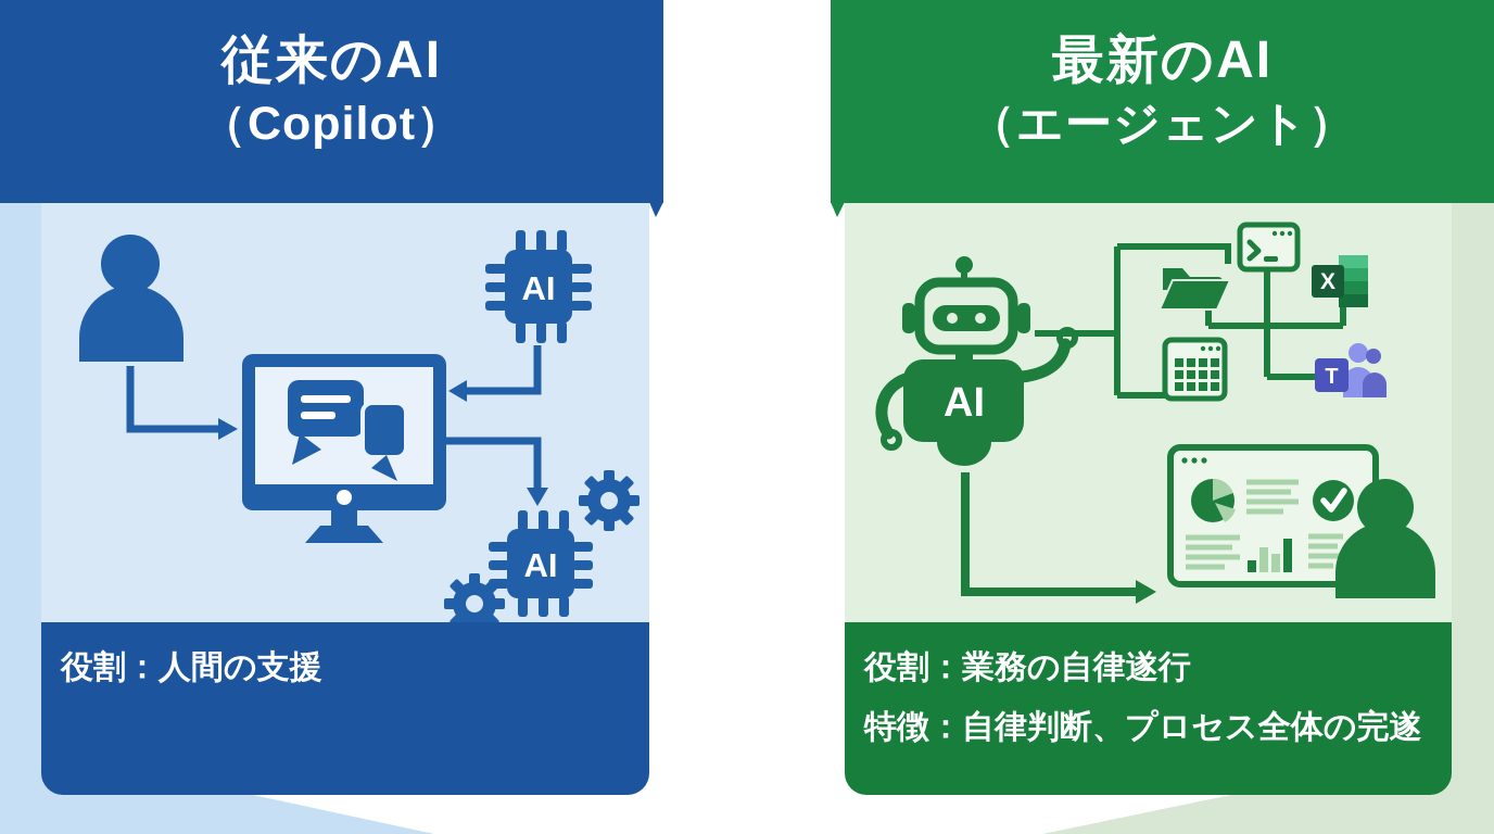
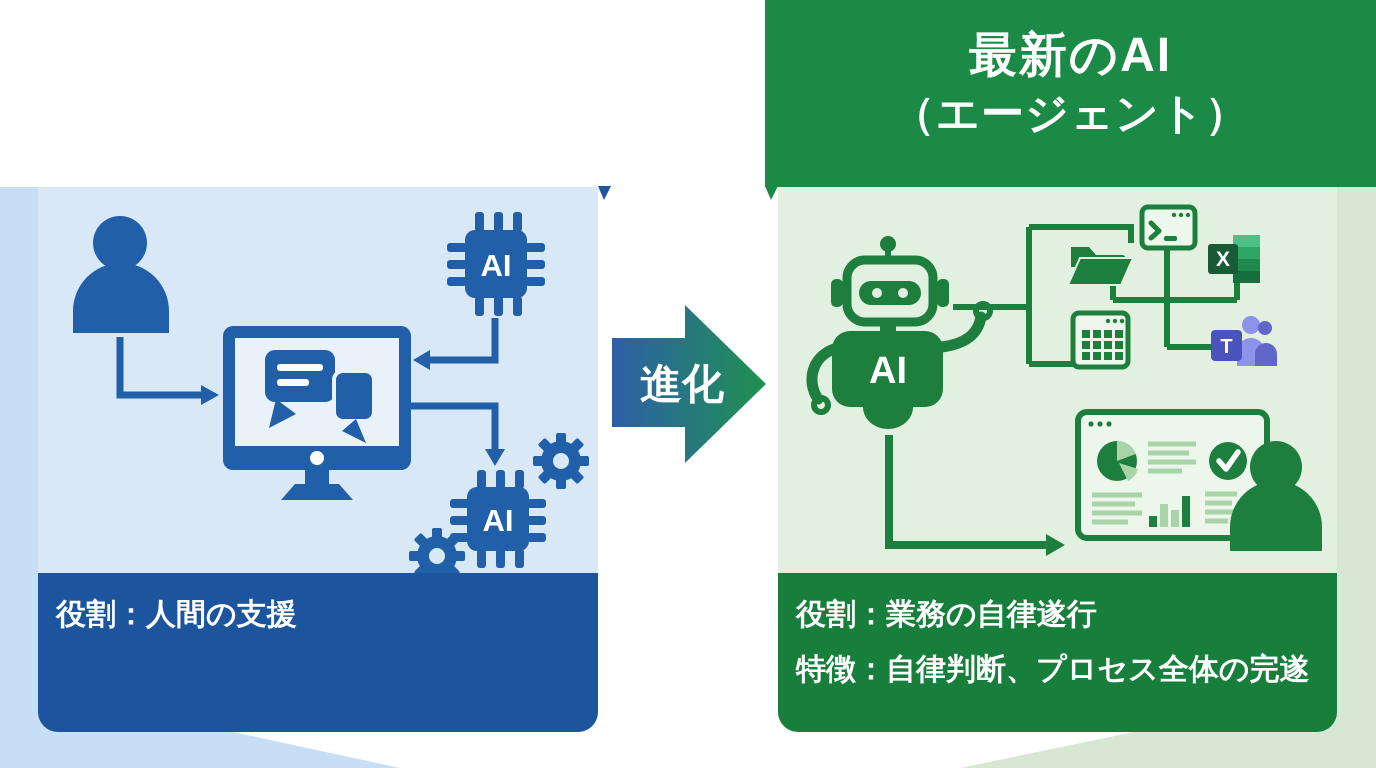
- 従来のAI
- （Copilot）
  AI
  AI
  役割：人間の支援
+ 進化
  最新のAI
  （エージェント）
  AI
  X
  T
  役割：業務の自律遂行
  特徴：自律判断、プロセス全体の完遂
